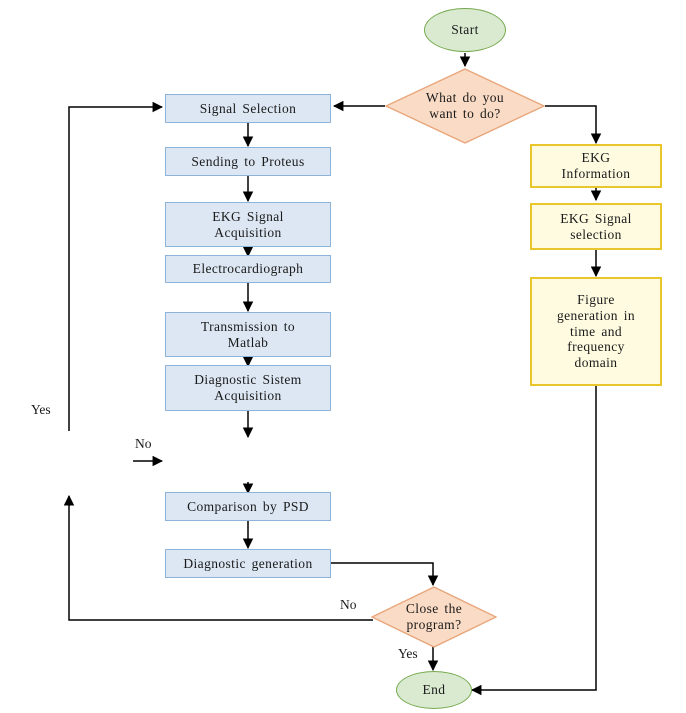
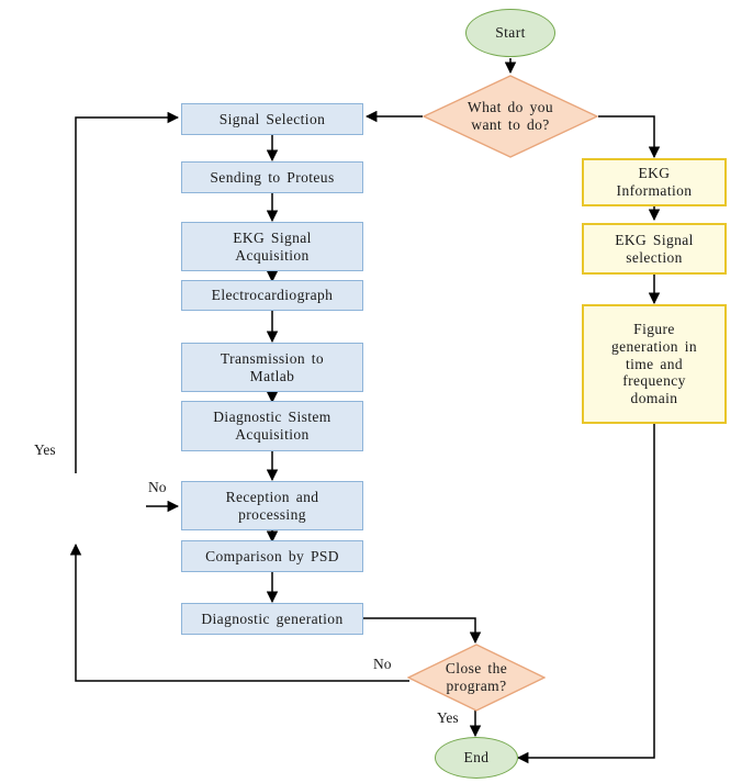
  Start
  What do you
  want to do?
  Signal Selection
  Sending to Proteus
  EKG Signal
  Acquisition
  Electrocardiograph
  Transmission to
  Matlab
  Diagnostic Sistem
  Acquisition
+ Reception and
+ processing
  Comparison by PSD
  Diagnostic generation
  Close the
  program?
  End
  EKG
  Information
  EKG Signal
  selection
  Figure
  generation in
  time and
  frequency
  domain
  Yes
  No
  No
  Yes
